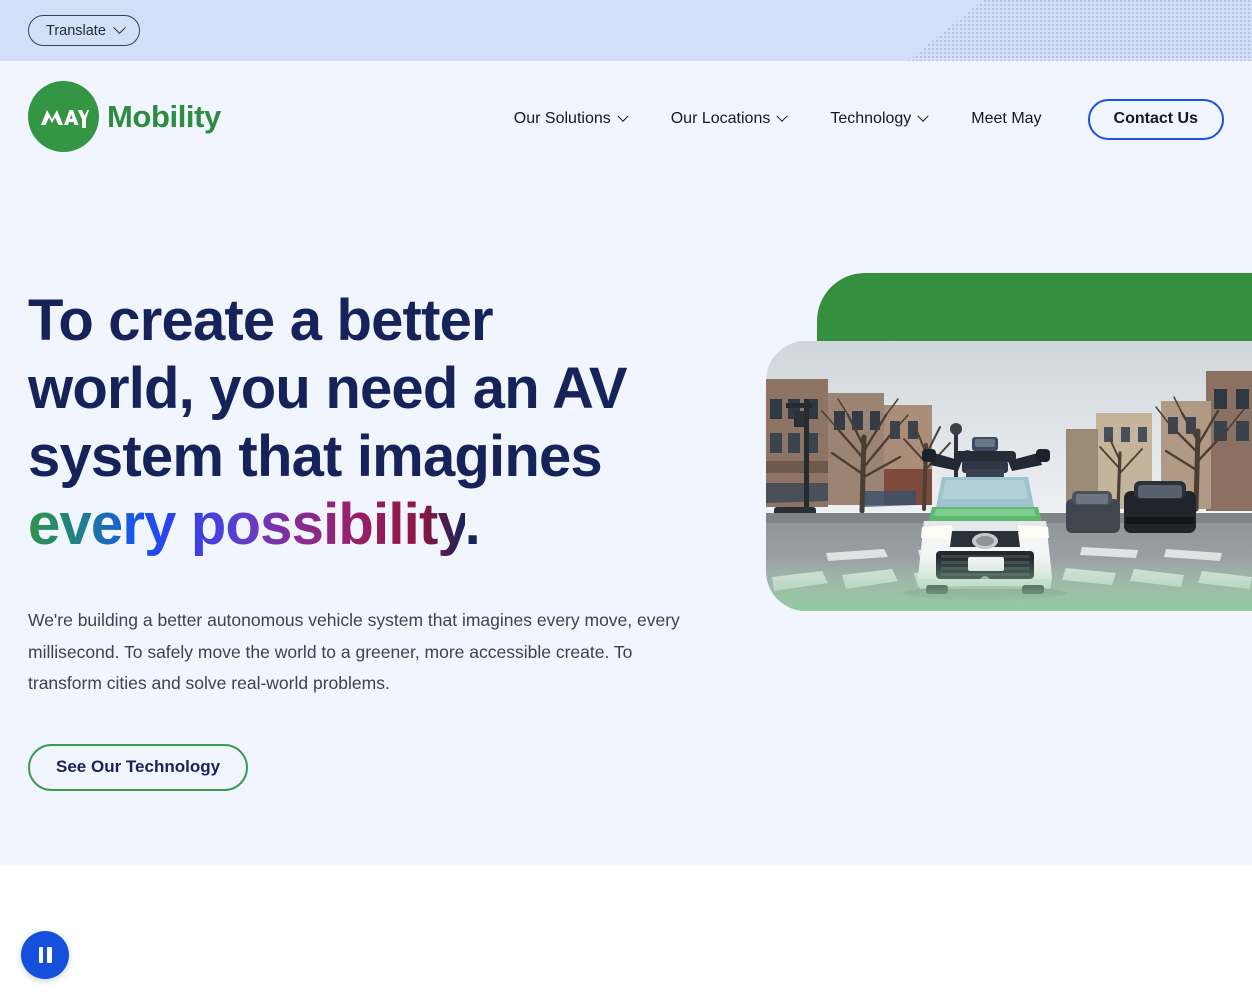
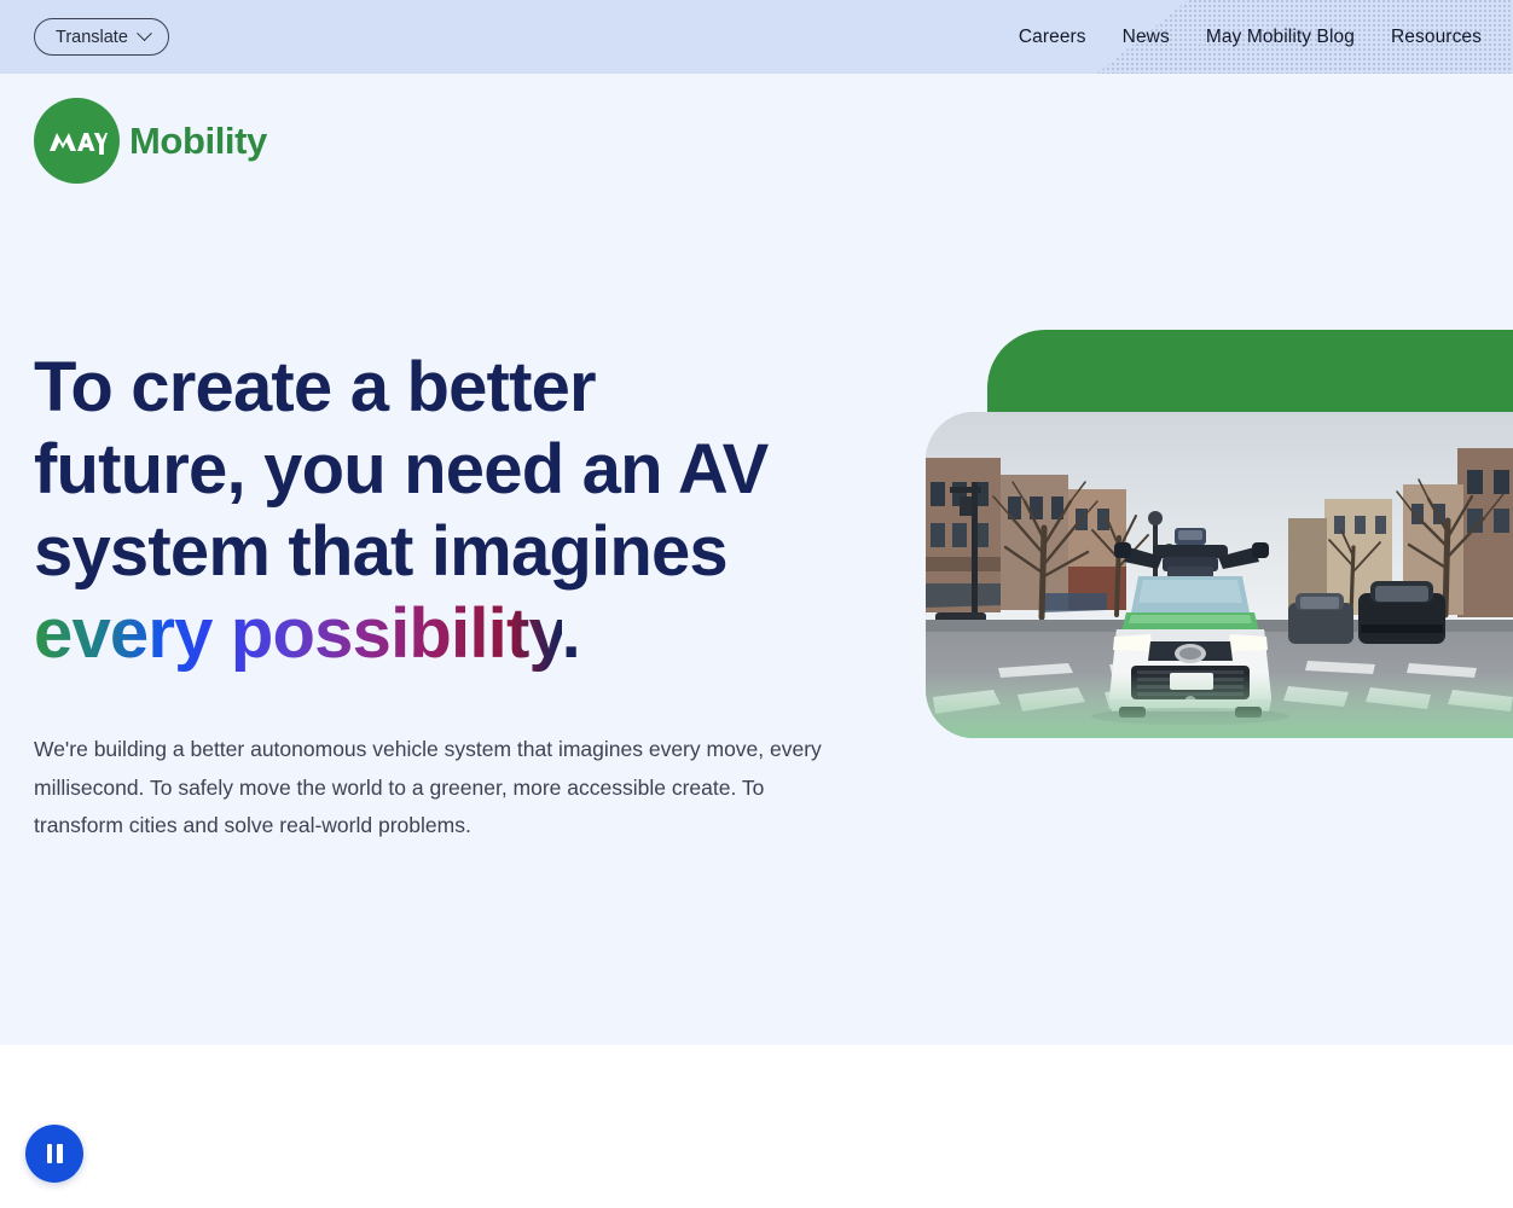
  Translate
+ Careers
+ News
+ May Mobility Blog
+ Resources
  Mobility
- Our Solutions
- Our Locations
- Technology
- Meet May
- Contact Us
  To create a better
- world, you need an AV
+ future, you need an AV
  system that imagines
  every possibility.
  We're building a better autonomous vehicle system that imagines every move, every millisecond. To safely move the world to a greener, more accessible create. To transform cities and solve real-world problems.
- See Our Technology
